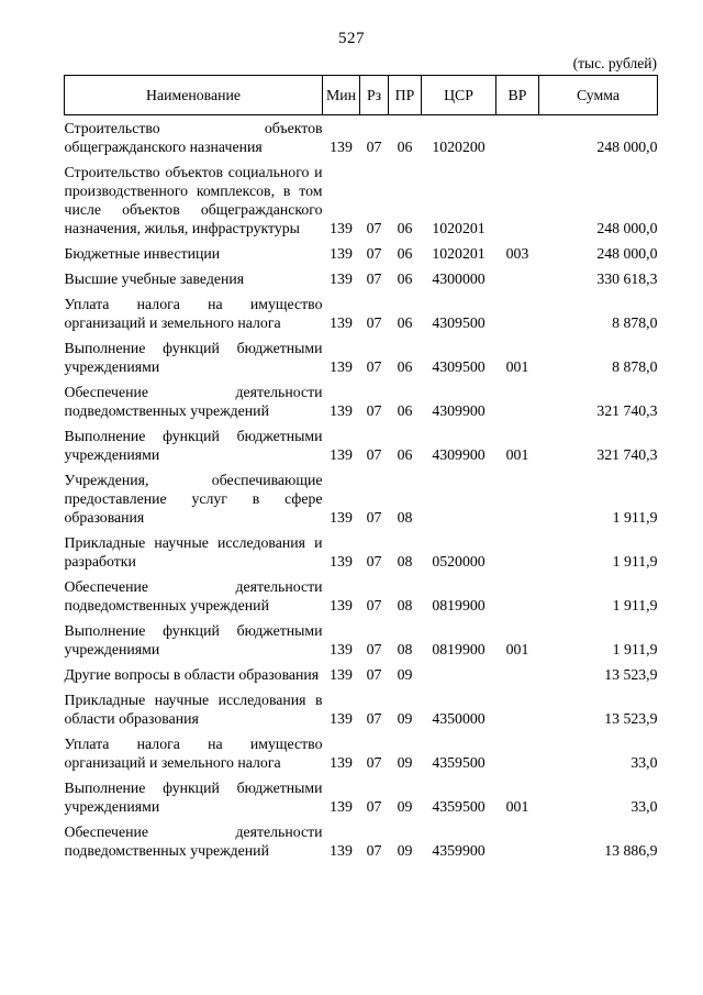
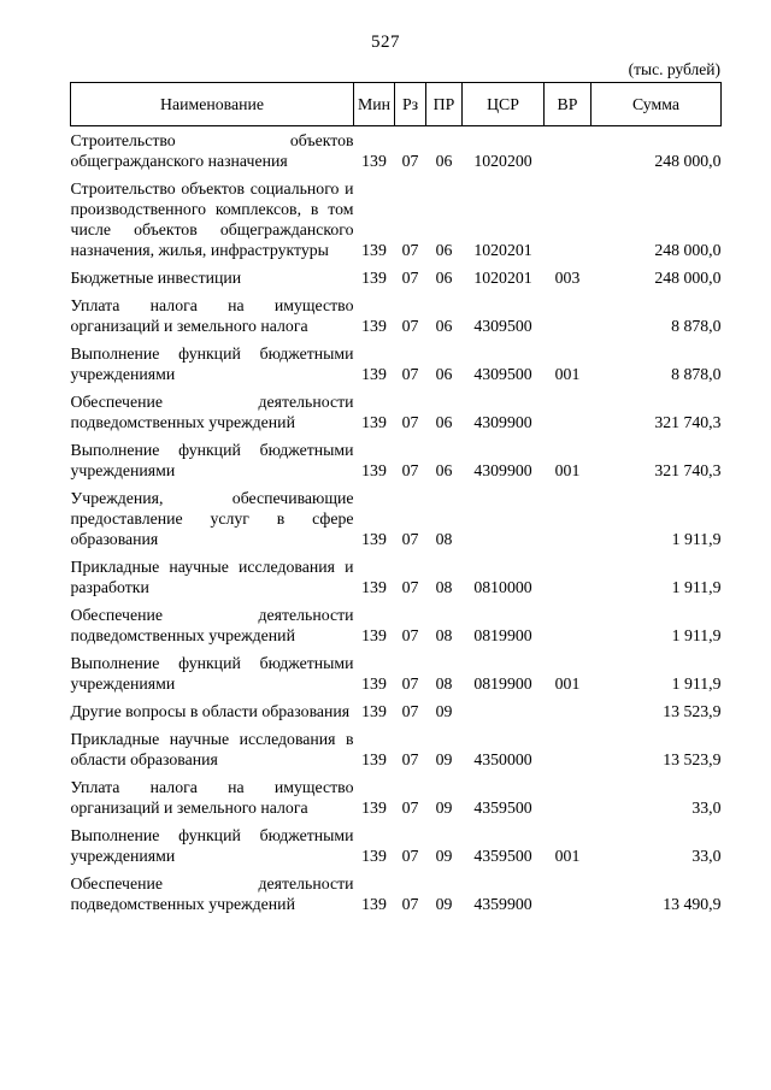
  527
  (тыс. рублей)
  Наименование	Мин	Рз	ПР	ЦСР	ВР	Сумма
  Строительство объектов общегражданского назначения	139	07	06	1020200		248 000,0
  Строительство объектов социального и производственного комплексов, в том числе объектов общегражданского назначения, жилья, инфраструктуры	139	07	06	1020201		248 000,0
  Бюджетные инвестиции	139	07	06	1020201	003	248 000,0
- Высшие учебные заведения	139	07	06	4300000		330 618,3
  Уплата налога на имущество организаций и земельного налога	139	07	06	4309500		8 878,0
  Выполнение функций бюджетными учреждениями	139	07	06	4309500	001	8 878,0
  Обеспечение деятельности подведомственных учреждений	139	07	06	4309900		321 740,3
  Выполнение функций бюджетными учреждениями	139	07	06	4309900	001	321 740,3
  Учреждения, обеспечивающие предоставление услуг в сфере образования	139	07	08			1 911,9
- Прикладные научные исследования и разработки	139	07	08	0520000		1 911,9
+ Прикладные научные исследования и разработки	139	07	08	0810000		1 911,9
  Обеспечение деятельности подведомственных учреждений	139	07	08	0819900		1 911,9
  Выполнение функций бюджетными учреждениями	139	07	08	0819900	001	1 911,9
  Другие вопросы в области образования	139	07	09			13 523,9
  Прикладные научные исследования в области образования	139	07	09	4350000		13 523,9
  Уплата налога на имущество организаций и земельного налога	139	07	09	4359500		33,0
  Выполнение функций бюджетными учреждениями	139	07	09	4359500	001	33,0
- Обеспечение деятельности подведомственных учреждений	139	07	09	4359900		13 886,9
+ Обеспечение деятельности подведомственных учреждений	139	07	09	4359900		13 490,9
